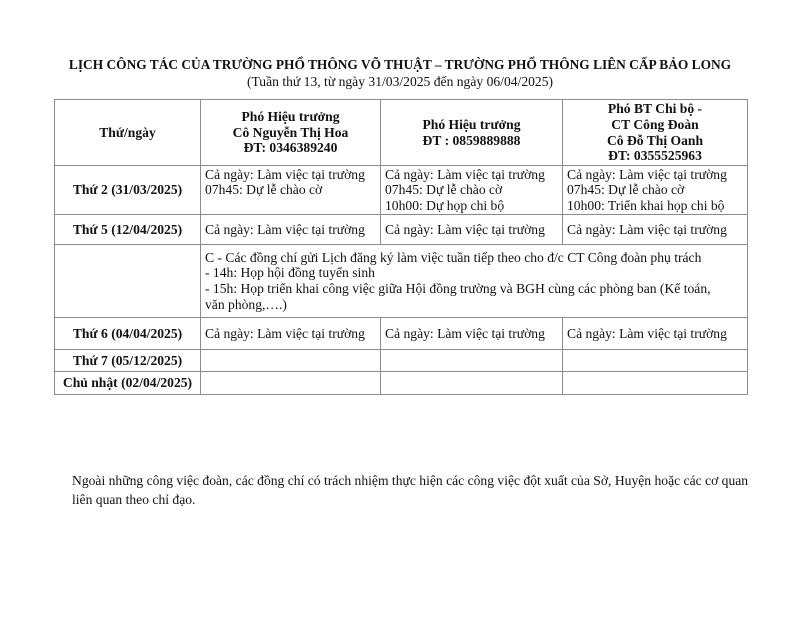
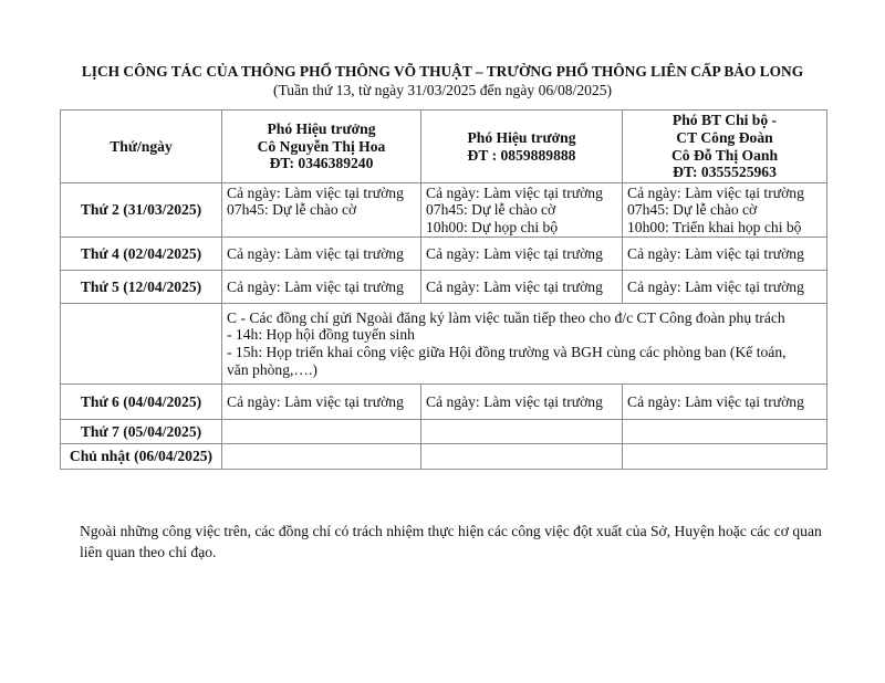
- LỊCH CÔNG TÁC CỦA TRƯỜNG PHỔ THÔNG VÕ THUẬT – TRƯỜNG PHỔ THÔNG LIÊN CẤP BẢO LONG
+ LỊCH CÔNG TÁC CỦA THÔNG PHỔ THÔNG VÕ THUẬT – TRƯỜNG PHỔ THÔNG LIÊN CẤP BẢO LONG
- (Tuần thứ 13, từ ngày 31/03/2025 đến ngày 06/04/2025)
+ (Tuần thứ 13, từ ngày 31/03/2025 đến ngày 06/08/2025)
  Thứ/ngày	Phó Hiệu trưởng Cô Nguyễn Thị Hoa ĐT: 0346389240	Phó Hiệu trưởng ĐT : 0859889888	Phó BT Chi bộ - CT Công Đoàn Cô Đỗ Thị Oanh ĐT: 0355525963
  Thứ 2 (31/03/2025)	Cả ngày: Làm việc tại trường 07h45: Dự lễ chào cờ	Cả ngày: Làm việc tại trường 07h45: Dự lễ chào cờ 10h00: Dự họp chi bộ	Cả ngày: Làm việc tại trường 07h45: Dự lễ chào cờ 10h00: Triển khai họp chi bộ
+ Thứ 4 (02/04/2025)	Cả ngày: Làm việc tại trường	Cả ngày: Làm việc tại trường	Cả ngày: Làm việc tại trường
  Thứ 5 (12/04/2025)	Cả ngày: Làm việc tại trường	Cả ngày: Làm việc tại trường	Cả ngày: Làm việc tại trường
- 	C - Các đồng chí gửi Lịch đăng ký làm việc tuần tiếp theo cho đ/c CT Công đoàn phụ trách - 14h: Họp hội đồng tuyển sinh - 15h: Họp triển khai công việc giữa Hội đồng trường và BGH cùng các phòng ban (Kế toán, văn phòng,….)
+ 	C - Các đồng chí gửi Ngoài đăng ký làm việc tuần tiếp theo cho đ/c CT Công đoàn phụ trách - 14h: Họp hội đồng tuyển sinh - 15h: Họp triển khai công việc giữa Hội đồng trường và BGH cùng các phòng ban (Kế toán, văn phòng,….)
  Thứ 6 (04/04/2025)	Cả ngày: Làm việc tại trường	Cả ngày: Làm việc tại trường	Cả ngày: Làm việc tại trường
- Thứ 7 (05/12/2025)
+ Thứ 7 (05/04/2025)
- Chủ nhật (02/04/2025)
+ Chủ nhật (06/04/2025)
- Ngoài những công việc đoàn, các đồng chí có trách nhiệm thực hiện các công việc đột xuất của Sở, Huyện hoặc các cơ quan liên quan theo chỉ đạo.
+ Ngoài những công việc trên, các đồng chí có trách nhiệm thực hiện các công việc đột xuất của Sở, Huyện hoặc các cơ quan liên quan theo chỉ đạo.
